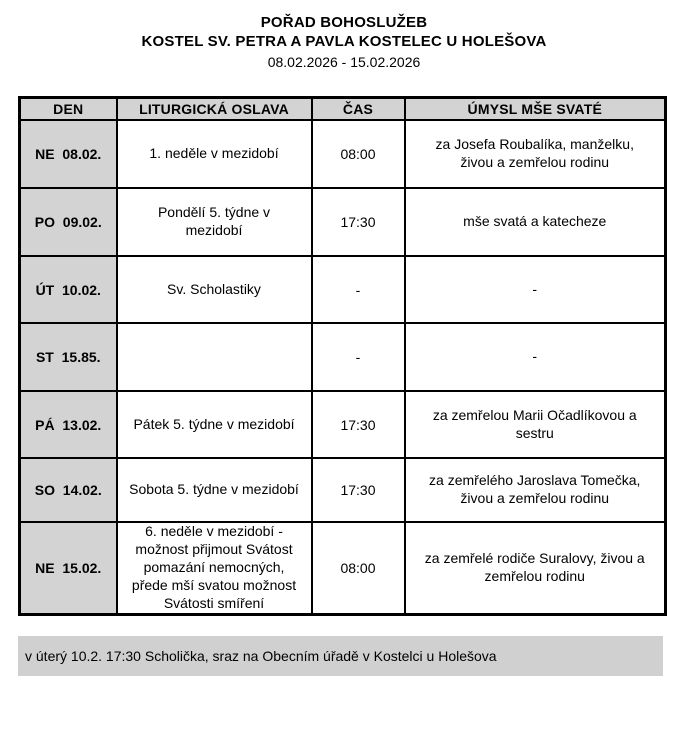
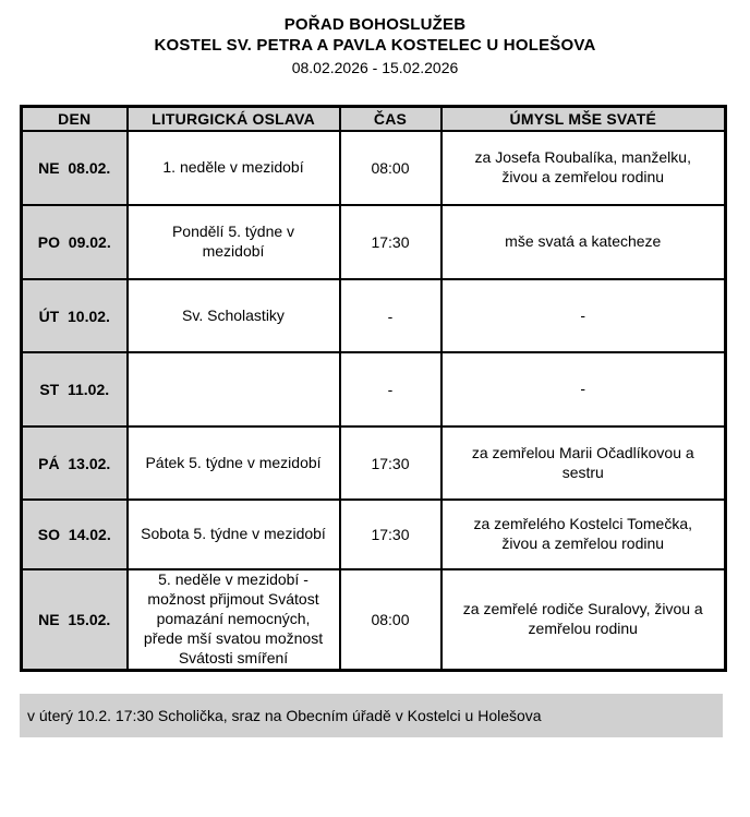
  POŘAD BOHOSLUŽEB
  KOSTEL SV. PETRA A PAVLA KOSTELEC U HOLEŠOVA
  08.02.2026 - 15.02.2026
  DEN	LITURGICKÁ OSLAVA	ČAS	ÚMYSL MŠE SVATÉ
  NE 08.02.	1. neděle v mezidobí	08:00	za Josefa Roubalíka, manželku, živou a zemřelou rodinu
  PO 09.02.	Pondělí 5. týdne v mezidobí	17:30	mše svatá a katecheze
  ÚT 10.02.	Sv. Scholastiky	-	-
- ST 15.85.		-	-
+ ST 11.02.		-	-
  PÁ 13.02.	Pátek 5. týdne v mezidobí	17:30	za zemřelou Marii Očadlíkovou a sestru
- SO 14.02.	Sobota 5. týdne v mezidobí	17:30	za zemřelého Jaroslava Tomečka, živou a zemřelou rodinu
+ SO 14.02.	Sobota 5. týdne v mezidobí	17:30	za zemřelého Kostelci Tomečka, živou a zemřelou rodinu
- NE 15.02.	6. neděle v mezidobí - možnost přijmout Svátost pomazání nemocných, přede mší svatou možnost Svátosti smíření	08:00	za zemřelé rodiče Suralovy, živou a zemřelou rodinu
+ NE 15.02.	5. neděle v mezidobí - možnost přijmout Svátost pomazání nemocných, přede mší svatou možnost Svátosti smíření	08:00	za zemřelé rodiče Suralovy, živou a zemřelou rodinu
  v úterý 10.2. 17:30 Scholička, sraz na Obecním úřadě v Kostelci u Holešova
